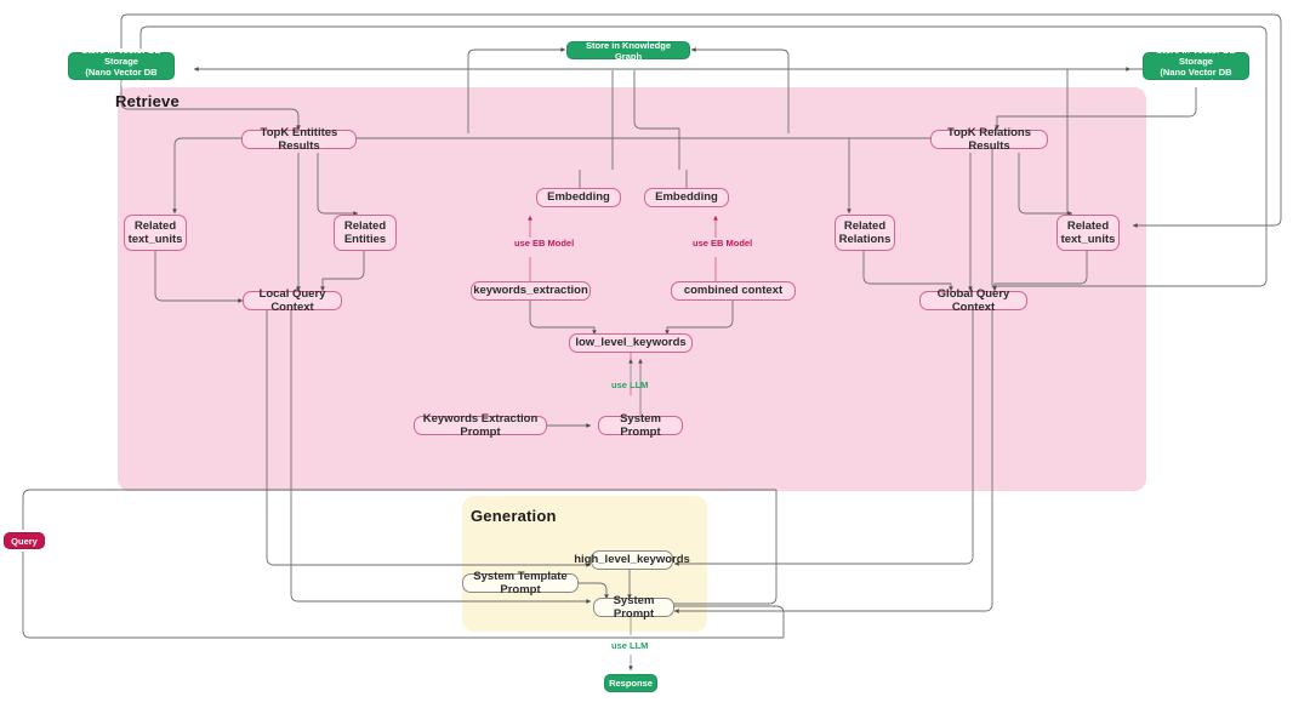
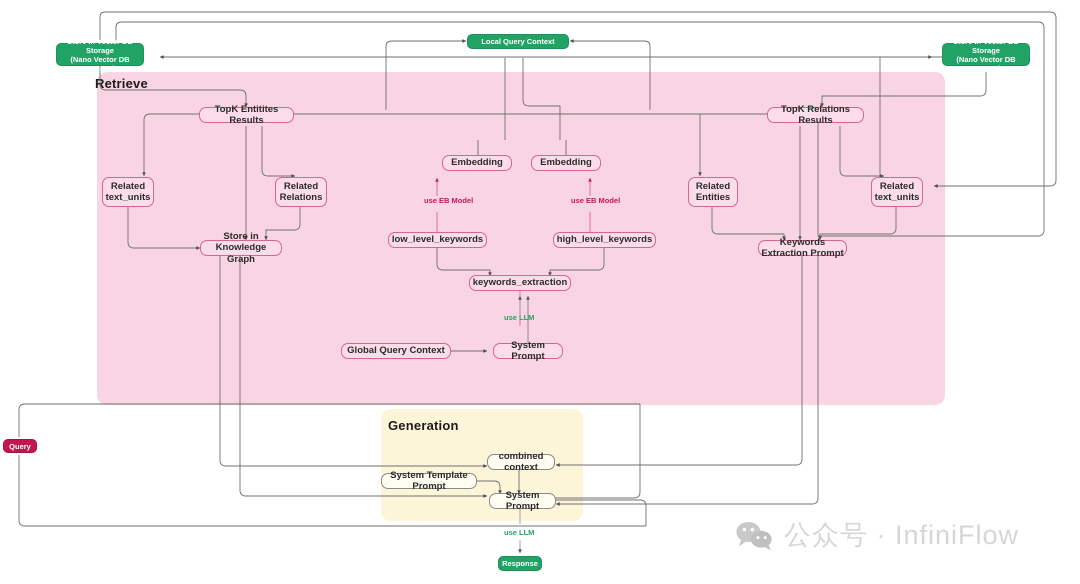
  etrieve
  Generation
  Store in Vector DB Storage
  (Nano Vector DB Storage)
- Store in Knowledge Graph
+ Local Query Context
  Store in Vector DB Storage
  (Nano Vector DB Storage)
  TopK Entitites Results
  TopK Relations Results
  Related
  text_units
  Related
- Entities
+ Relations
  Related
- Relations
+ Entities
  Related
  text_units
- Local Query Context
+ Store in Knowledge Graph
- Global Query Context
+ Keywords Extraction Prompt
  Embedding
  Embedding
- keywords_extraction
+ low_level_keywords
- combined context
+ high_level_keywords
- low_level_keywords
+ keywords_extraction
- Keywords Extraction Prompt
+ Global Query Context
  System Prompt
- high_level_keywords
+ combined context
  System Template Prompt
  System Prompt
  Query
  Response
  use EB Model
  use EB Model
  use LLM
  use LLM
+ 公众号 · InfiniFlow
